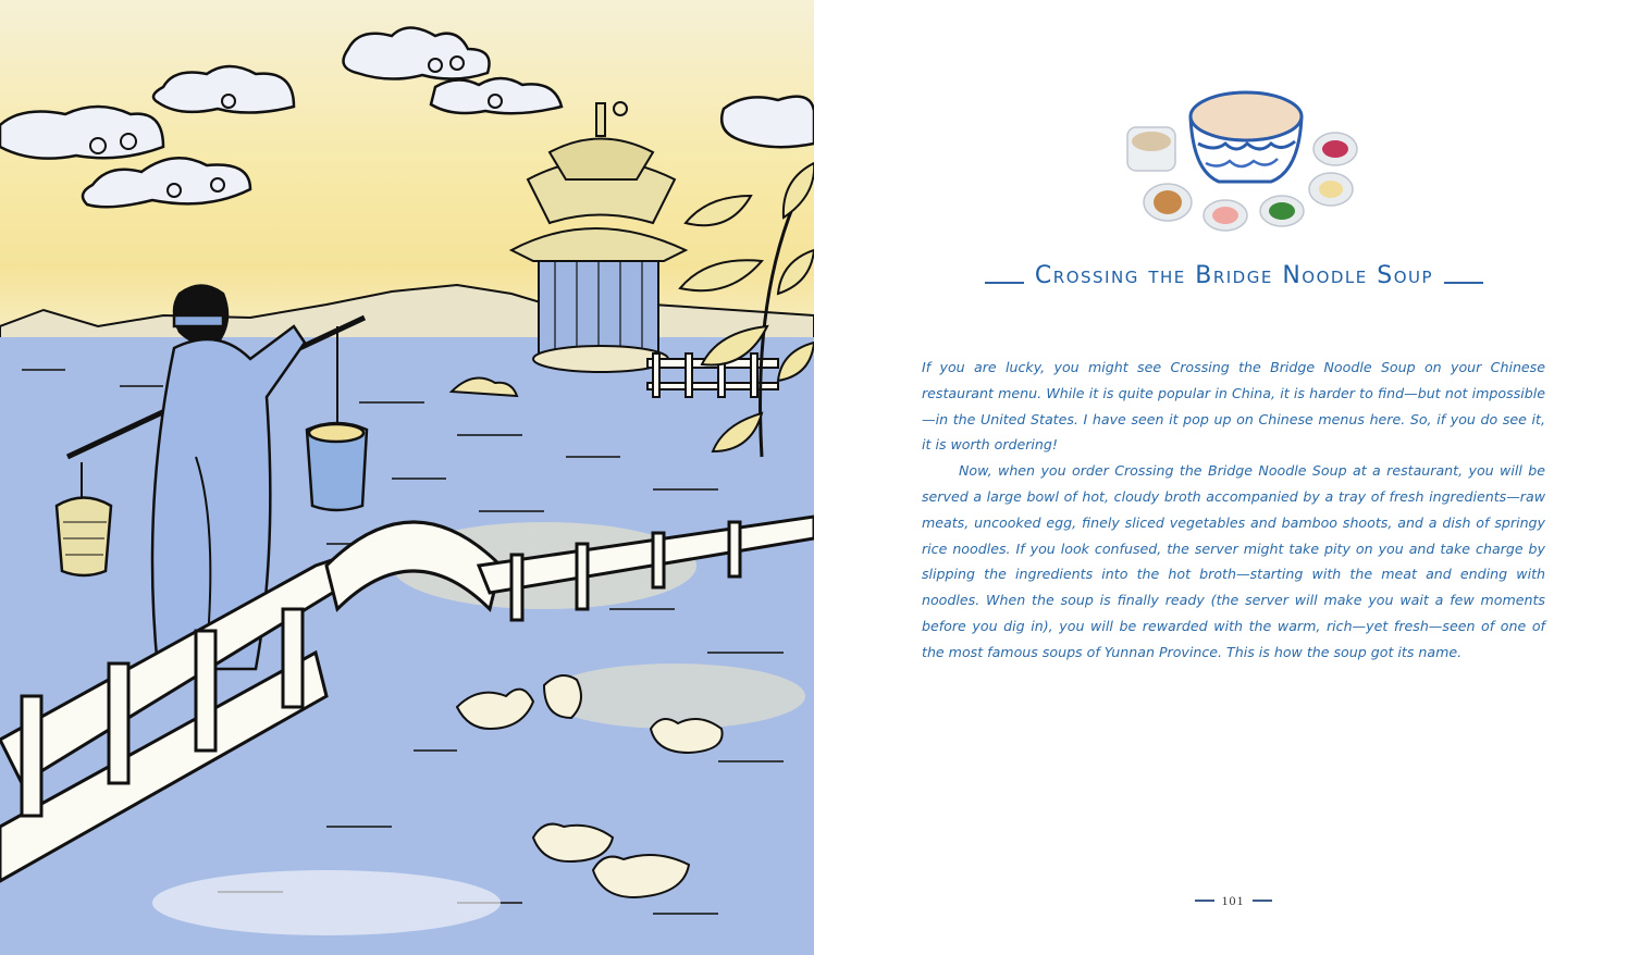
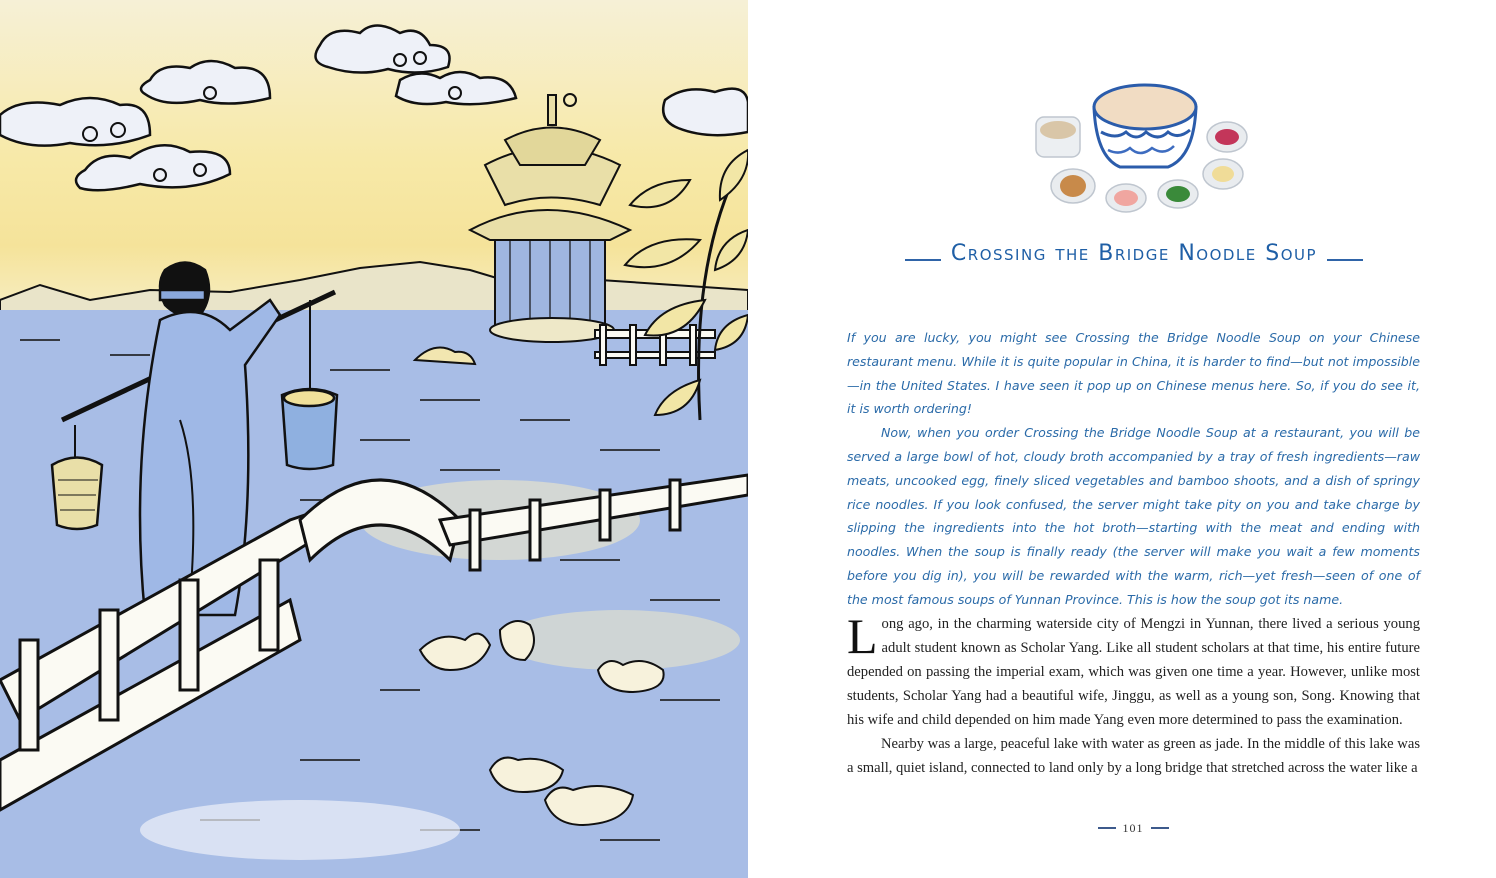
  Crossing the Bridge Noodle Soup
  If you are lucky, you might see Crossing the Bridge Noodle Soup on your Chinese restaurant menu. While it is quite popular in China, it is harder to find—but not impossible—in the United States. I have seen it pop up on Chinese menus here. So, if you do see it, it is worth ordering!
  Now, when you order Crossing the Bridge Noodle Soup at a restaurant, you will be served a large bowl of hot, cloudy broth accompanied by a tray of fresh ingredients—raw meats, uncooked egg, finely sliced vegetables and bamboo shoots, and a dish of springy rice noodles. If you look confused, the server might take pity on you and take charge by slipping the ingredients into the hot broth—starting with the meat and ending with noodles. When the soup is finally ready (the server will make you wait a few moments before you dig in), you will be rewarded with the warm, rich—yet fresh—seen of one of the most famous soups of Yunnan Province. This is how the soup got its name.
+ L
+ ong ago, in the charming waterside city of Mengzi in Yunnan, there lived a serious young adult student known as Scholar Yang. Like all student scholars at that time, his entire future depended on passing the imperial exam, which was given one time a year. However, unlike most students, Scholar Yang had a beautiful wife, Jinggu, as well as a young son, Song. Knowing that his wife and child depended on him made Yang even more determined to pass the examination.
+ Nearby was a large, peaceful lake with water as green as jade. In the middle of this lake was a small, quiet island, connected to land only by a long bridge that stretched across the water like a
  101
